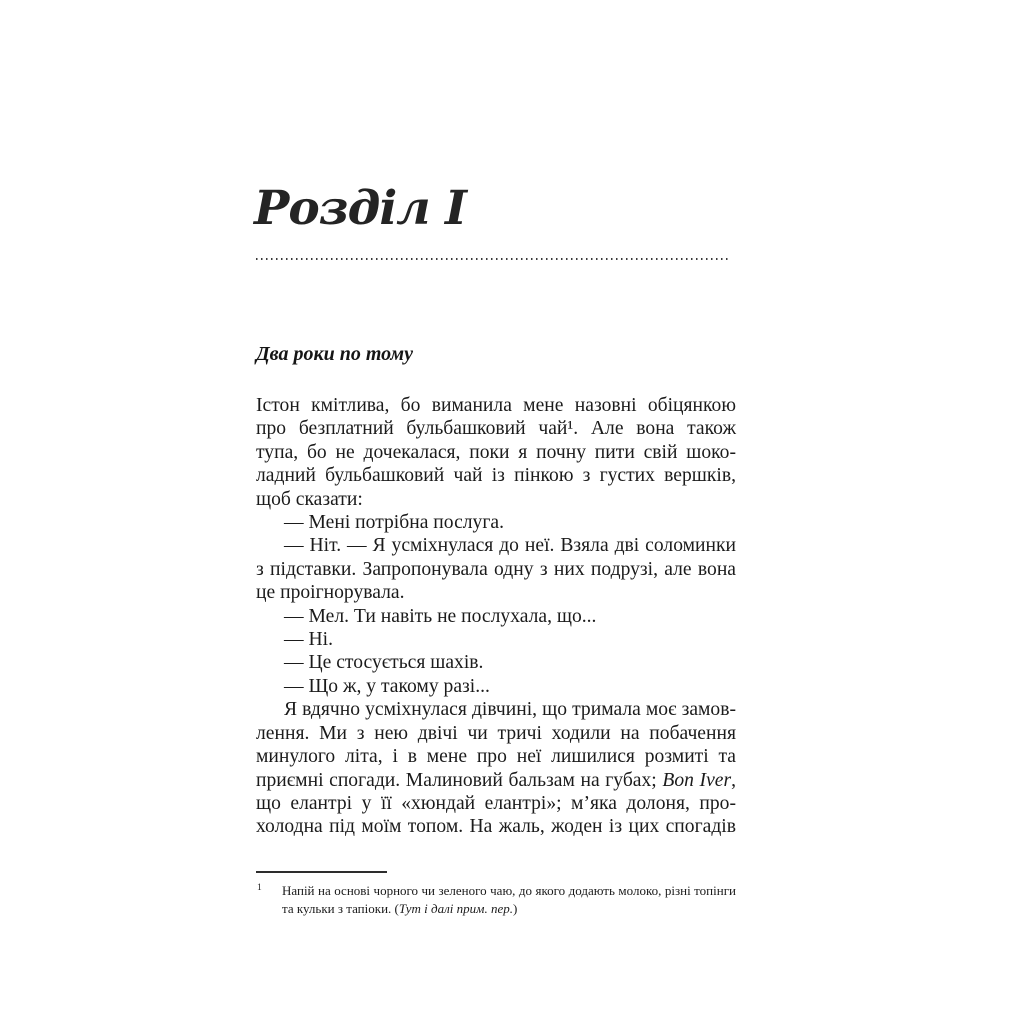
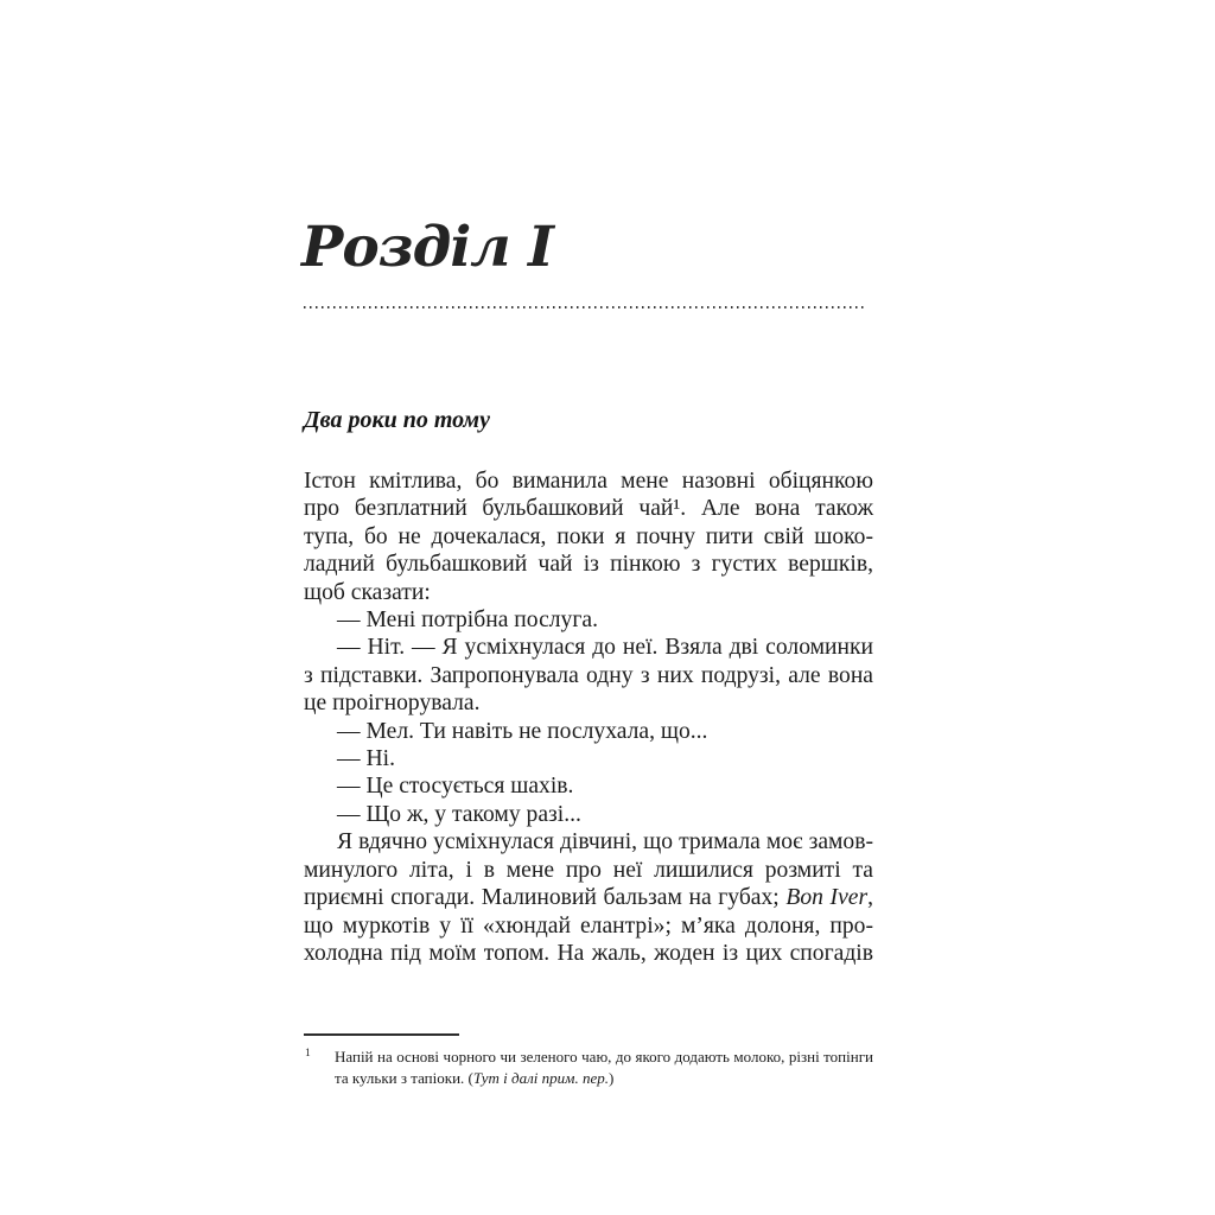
  Розділ І
  Два роки по тому
  Істон кмітлива, бо виманила мене назовні обіцянкою
  про безплатний бульбашковий чай¹. Але вона також
  тупа, бо не дочекалася, поки я почну пити свій шоко-
  ладний бульбашковий чай із пінкою з густих вершків,
  щоб сказати:
  — Мені потрібна послуга.
  — Ніт. — Я усміхнулася до неї. Взяла дві соломинки
  з підставки. Запропонувала одну з них подрузі, але вона
  це проігнорувала.
  — Мел. Ти навіть не послухала, що...
  — Ні.
  — Це стосується шахів.
  — Що ж, у такому разі...
  Я вдячно усміхнулася дівчині, що тримала моє замов-
- лення. Ми з нею двічі чи тричі ходили на побачення
  минулого літа, і в мене про неї лишилися розмиті та
  приємні спогади. Малиновий бальзам на губах; Bon Iver,
- що елантрі у її «хюндай елантрі»; м’яка долоня, про-
+ що муркотів у її «хюндай елантрі»; м’яка долоня, про-
  холодна під моїм топом. На жаль, жоден із цих спогадів
  1
  Напій на основі чорного чи зеленого чаю, до якого додають молоко, різні топінги
  та кульки з тапіоки. (Тут і далі прим. пер.)
